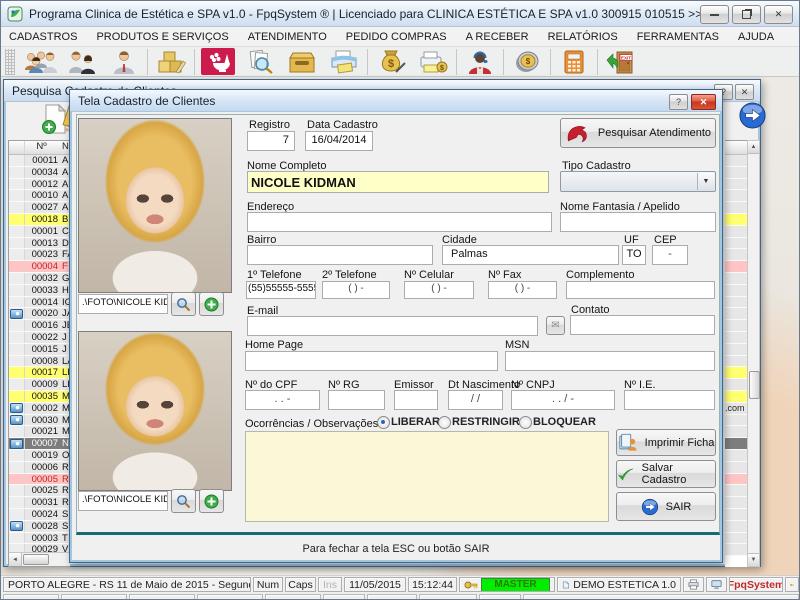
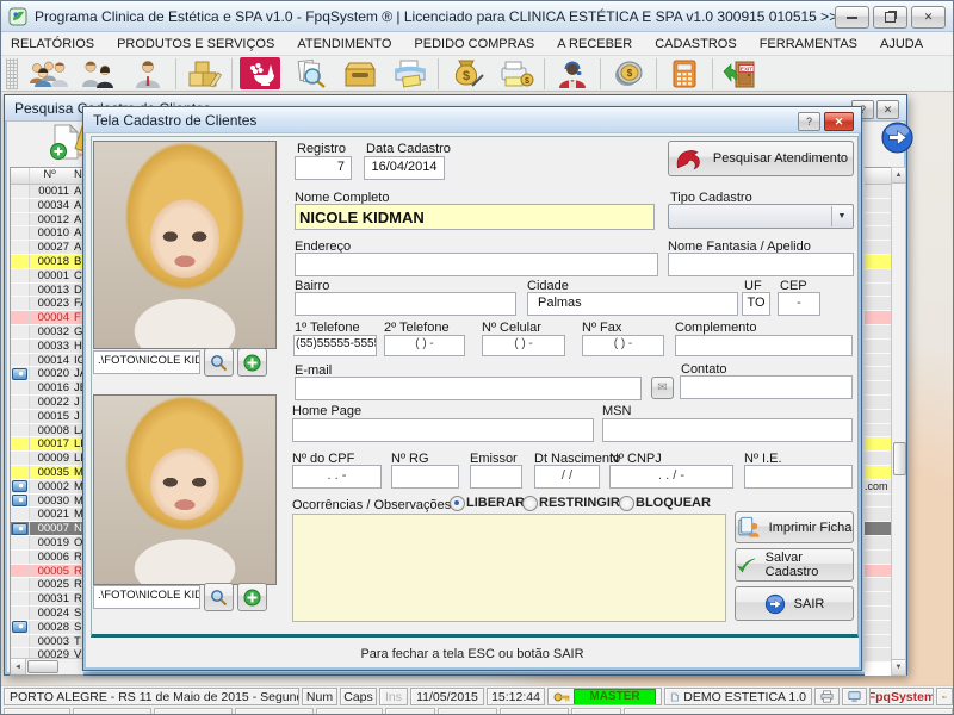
  Programa Clinica de Estética e SPA v1.0 - FpqSystem ® | Licenciado para CLINICA ESTÉTICA E SPA v1.0 300915 010515 >>
  ✕
- CADASTROS
+ RELATÓRIOS
  PRODUTOS E SERVIÇOS
  ATENDIMENTO
  PEDIDO COMPRAS
  A RECEBER
- RELATÓRIOS
+ CADASTROS
  FERRAMENTAS
  AJUDA
  $
  $
  ?
  ✕
  Nº
  N
  00011
  A
  00034
  A
  00012
  A
  00010
  A
  00027
  A
  00018
  B
  00001
  C
  00013
  D
  00023
  00004
  F
  00032
  G
  00033
  H
  00014
  00020
  00016
  00022
  J
  00015
  J
  00008
  00017
  00009
  00035
  M
  00002
  M
  00030
  M
  00021
  M
  00007
  N
  00019
  O
  00006
  R
  00005
  R
  00025
  R
  00031
  R
  00024
  S
  00028
  S
  00003
  T
  00029
  V
  .com
  Tela Cadastro de Clientes
  ?
  ✕
  .\FOTO\NICOLE KID
  .\FOTO\NICOLE KID
  Registro
  7
  Data Cadastro
  16/04/2014
  Pesquisar Atendimento
  Nome Completo
  NICOLE KIDMAN
  Tipo Cadastro
  Endereço
  Nome Fantasia / Apelido
  Bairro
  Cidade
  Palmas
  UF
  TO
  CEP
  -
  1º Telefone
  (55)55555-555
  2º Telefone
  ( ) -
  Nº Celular
  ( ) -
  Nº Fax
  ( ) -
  Complemento
  E-mail
  ✉
  Contato
  Home Page
  MSN
  Nº do CPF
  . . -
  Nº RG
  Emissor
  Dt Nascimento
  / /
  Nº CNPJ
  . . / -
  Nº I.E.
  Ocorrências / Observações
  LIBERAR
  RESTRINGIR
  BLOQUEAR
  Imprimir Ficha
  Salvar Cadastro
  SAIR
  Para fechar a tela ESC ou botão SAIR
  PORTO ALEGRE - RS 11 de Maio de 2015 - Segun
  Num
  Caps
  Ins
  11/05/2015
  15:12:44
  MASTER
  DEMO ESTETICA 1.0
  FpqSystem
